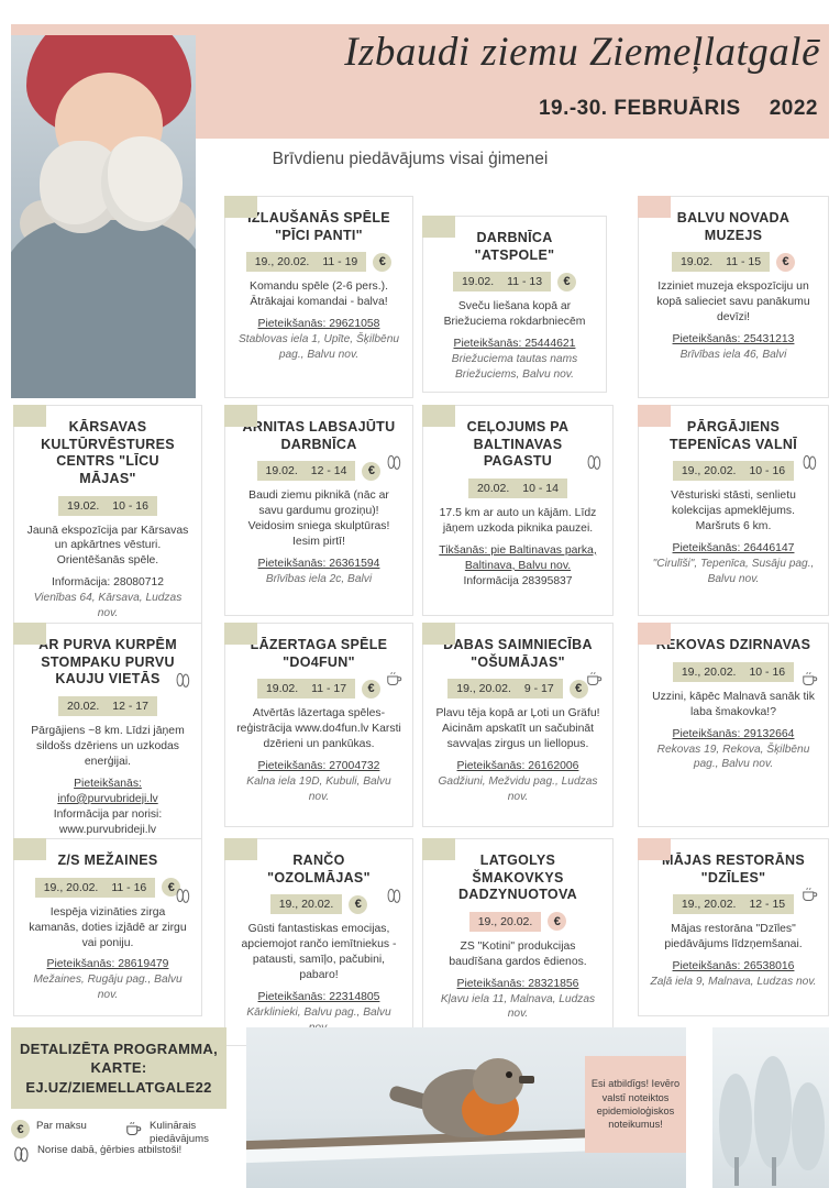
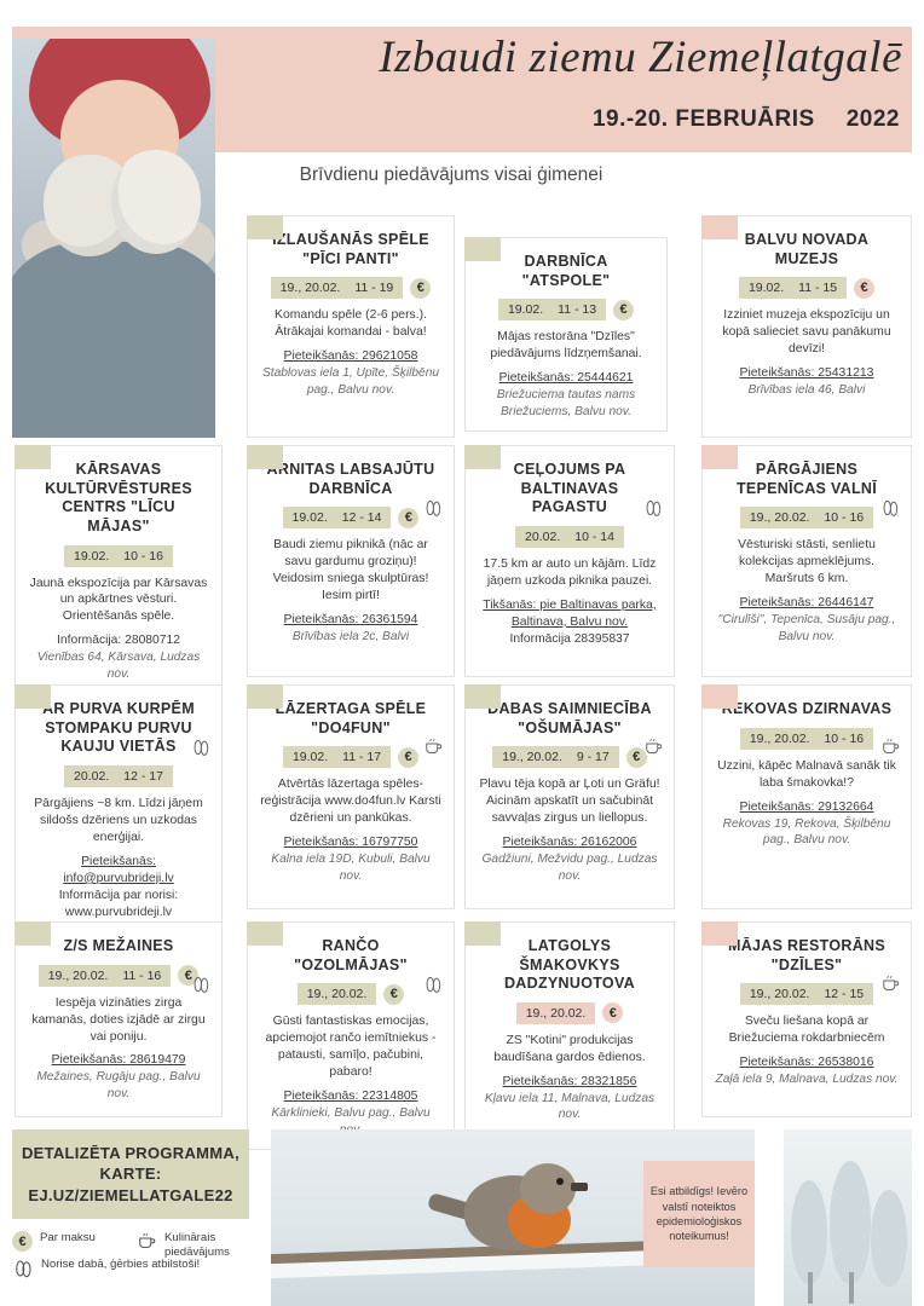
  Izbaudi ziemu Ziemeļlatgalē
- 19.-30. FEBRUĀRIS 2022
+ 19.-20. FEBRUĀRIS 2022
  Brīvdienu piedāvājums visai ģimenei
  IZLAUŠANĀS SPĒLE "PĪCI PANTI"
  19., 20.02.
  11 - 19
  €
  Komandu spēle (2-6 pers.). Ātrākajai komandai - balva!
  Pieteikšanās: 29621058
  Stablovas iela 1, Upīte, Šķilbēnu pag., Balvu nov.
  DARBNĪCA "ATSPOLE"
  19.02.
  11 - 13
  €
- Sveču liešana kopā ar Briežuciema rokdarbniecēm
+ Mājas restorāna "Dzīles" piedāvājums līdzņemšanai.
  Pieteikšanās: 25444621
  Briežuciema tautas nams Briežuciems, Balvu nov.
  BALVU NOVADA MUZEJS
  19.02.
  11 - 15
  €
  Izziniet muzeja ekspozīciju un kopā salieciet savu panākumu devīzi!
  Pieteikšanās: 25431213
  Brīvības iela 46, Balvi
  KĀRSAVAS KULTŪRVĒSTURES CENTRS "LĪCU MĀJAS"
  19.02.
  10 - 16
  Jaunā ekspozīcija par Kārsavas un apkārtnes vēsturi. Orientēšanās spēle.
  Informācija: 28080712
  Vienības 64, Kārsava, Ludzas nov.
  ARNITAS LABSAJŪTU DARBNĪCA
  19.02.
  12 - 14
  €
  Baudi ziemu piknikā (nāc ar savu gardumu groziņu)! Veidosim sniega skulptūras! Iesim pirtī!
  Pieteikšanās: 26361594
  Brīvības iela 2c, Balvi
  CEĻOJUMS PA BALTINAVAS PAGASTU
  20.02.
  10 - 14
  17.5 km ar auto un kājām. Līdz jāņem uzkoda piknika pauzei.
  Tikšanās: pie Baltinavas parka, Baltinava, Balvu nov.
  Informācija 28395837
  PĀRGĀJIENS TEPENĪCAS VALNĪ
  19., 20.02.
  10 - 16
  Vēsturiski stāsti, senlietu kolekcijas apmeklējums. Maršruts 6 km.
  Pieteikšanās: 26446147
  "Cirulīši", Tepenīca, Susāju pag., Balvu nov.
  AR PURVA KURPĒM STOMPAKU PURVU KAUJU VIETĀS
  20.02.
  12 - 17
  Pārgājiens ~8 km. Līdzi jāņem sildošs dzēriens un uzkodas enerģijai.
  Pieteikšanās: info@purvubrideji.lv
  Informācija par norisi: www.purvubrideji.lv
  LĀZERTAGA SPĒLE "DO4FUN"
  19.02.
  11 - 17
  €
  Atvērtās lāzertaga spēles-reģistrācija www.do4fun.lv Karsti dzērieni un pankūkas.
- Pieteikšanās: 27004732
+ Pieteikšanās: 16797750
  Kalna iela 19D, Kubuli, Balvu nov.
  DABAS SAIMNIECĪBA "OŠUMĀJAS"
  19., 20.02.
  9 - 17
  €
  Plavu tēja kopā ar Ļoti un Gräfu! Aicinām apskatīt un sačubināt savvaļas zirgus un liellopus.
  Pieteikšanās: 26162006
  Gadžiuni, Mežvidu pag., Ludzas nov.
  REKOVAS DZIRNAVAS
  19., 20.02.
  10 - 16
  Uzzini, kāpēc Malnavā sanāk tik laba šmakovka!?
  Pieteikšanās: 29132664
  Rekovas 19, Rekova, Šķilbēnu pag., Balvu nov.
  Z/S MEŽAINES
  19., 20.02.
  11 - 16
  €
  Iespēja vizināties zirga kamanās, doties izjādē ar zirgu vai poniju.
  Pieteikšanās: 28619479
  Mežaines, Rugāju pag., Balvu nov.
  RANČO "OZOLMĀJAS"
  19., 20.02.
  €
  Gūsti fantastiskas emocijas, apciemojot rančo iemītniekus - patausti, samīļo, pačubini, pabaro!
  Pieteikšanās: 22314805
  Kārklinieki, Balvu pag., Balvu
  LATGOLYS ŠMAKOVKYS DADZYNUOTOVA
  19., 20.02.
  €
  ZS "Kotini" produkcijas baudīšana gardos ēdienos.
  Pieteikšanās: 28321856
  Kļavu iela 11, Malnava, Ludzas nov.
  MĀJAS RESTORĀNS "DZĪLES"
  19., 20.02.
  12 - 15
- Mājas restorāna "Dzīles" piedāvājums līdzņemšanai.
+ Sveču liešana kopā ar Briežuciema rokdarbniecēm
  Pieteikšanās: 26538016
  Zaļā iela 9, Malnava, Ludzas nov.
  DETALIZĒTA PROGRAMMA, KARTE: EJ.UZ/ZIEMELLATGALE22
  €
  Par maksu
  Norise dabā, ģērbies atbilstoši!
  Kulinārais piedāvājums
  Esi atbildīgs! Ievēro valstī noteiktos epidemioloģiskos noteikumus!
